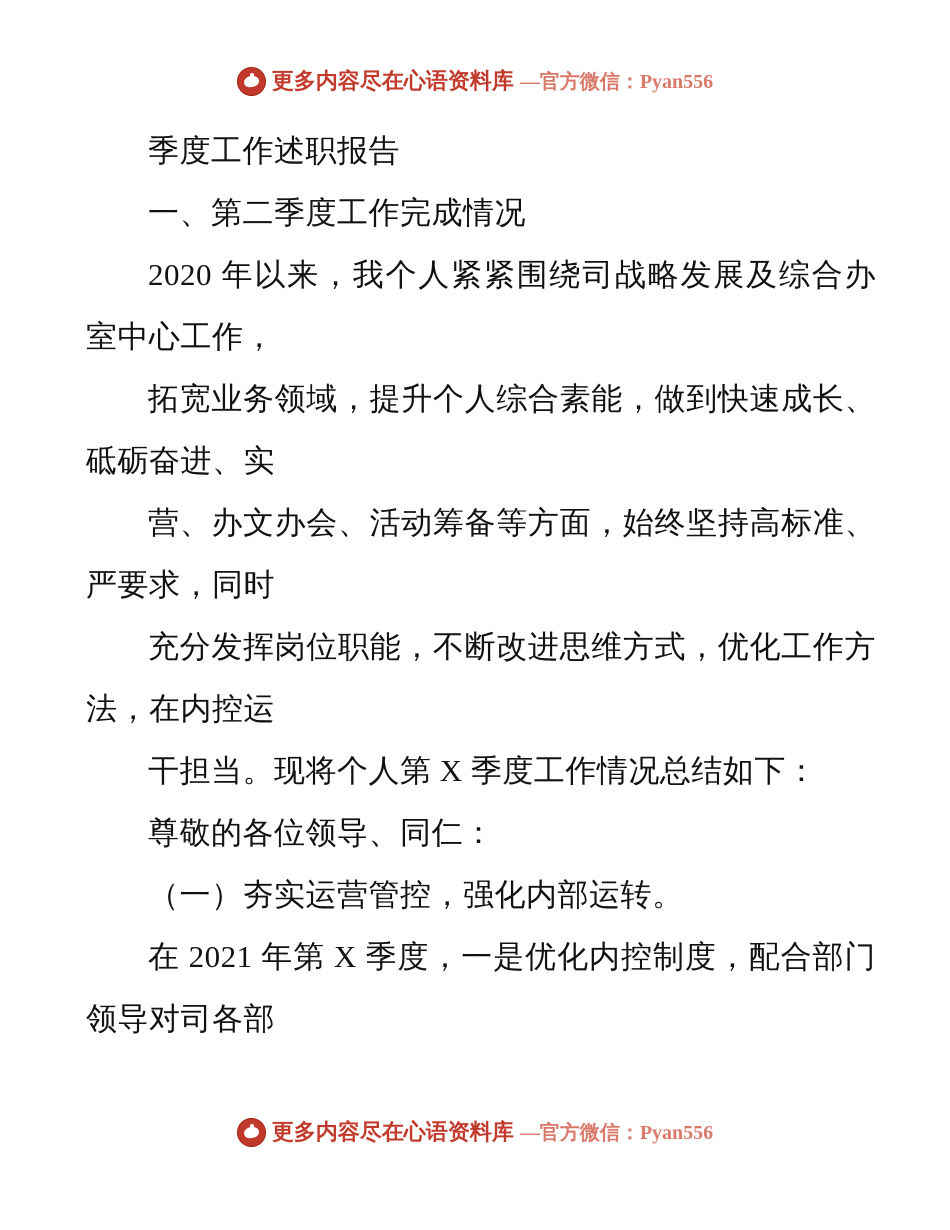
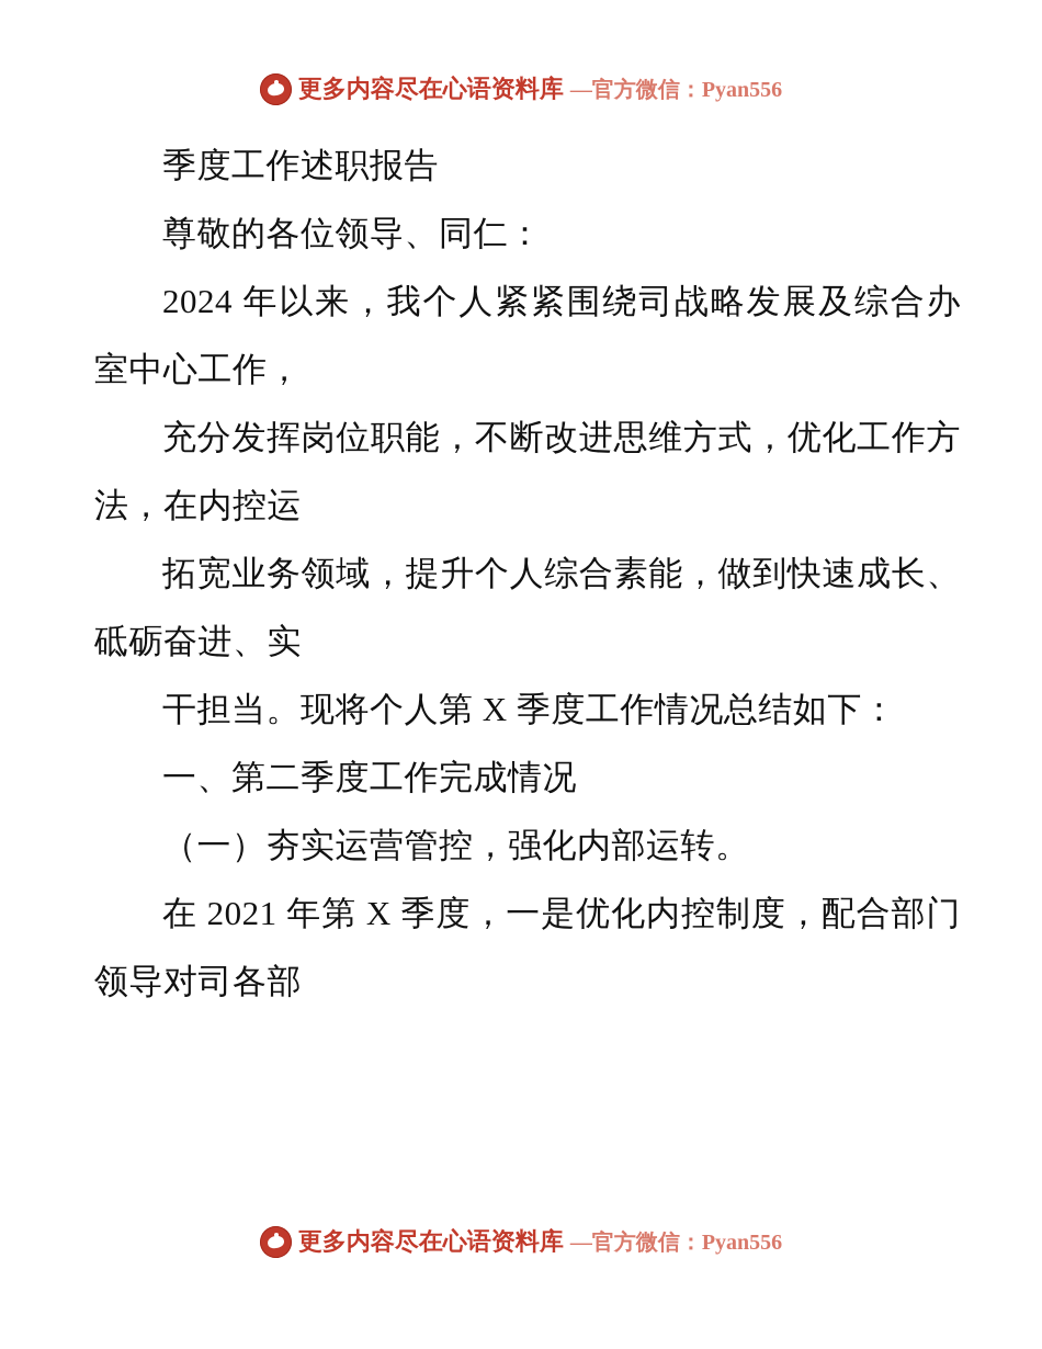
  更多内容尽在心语资料库
  —官方微信：Pyan556
  季度工作述职报告
- 一、第二季度工作完成情况
+ 尊敬的各位领导、同仁：
- 2020 年以来，我个人紧紧围绕司战略发展及综合办室中心工作，
+ 2024 年以来，我个人紧紧围绕司战略发展及综合办室中心工作，
- 拓宽业务领域，提升个人综合素能，做到快速成长、砥砺奋进、实
+ 充分发挥岗位职能，不断改进思维方式，优化工作方法，在内控运
- 营、办文办会、活动筹备等方面，始终坚持高标准、严要求，同时
- 充分发挥岗位职能，不断改进思维方式，优化工作方法，在内控运
+ 拓宽业务领域，提升个人综合素能，做到快速成长、砥砺奋进、实
  干担当。现将个人第 X 季度工作情况总结如下：
- 尊敬的各位领导、同仁：
+ 一、第二季度工作完成情况
  （一）夯实运营管控，强化内部运转。
  在 2021 年第 X 季度，一是优化内控制度，配合部门领导对司各部
  更多内容尽在心语资料库
  —官方微信：Pyan556
